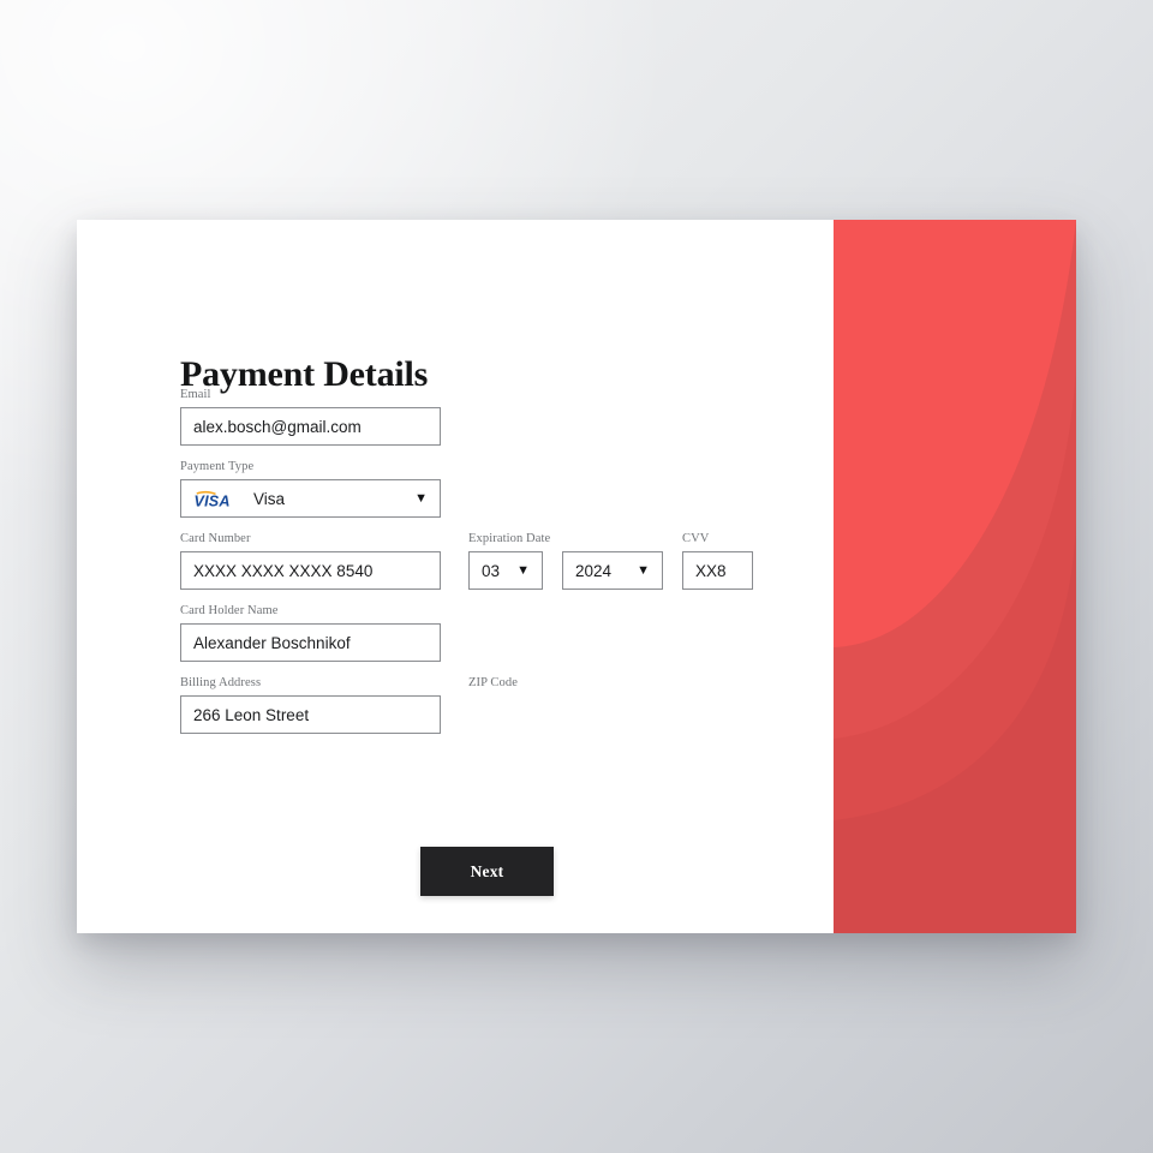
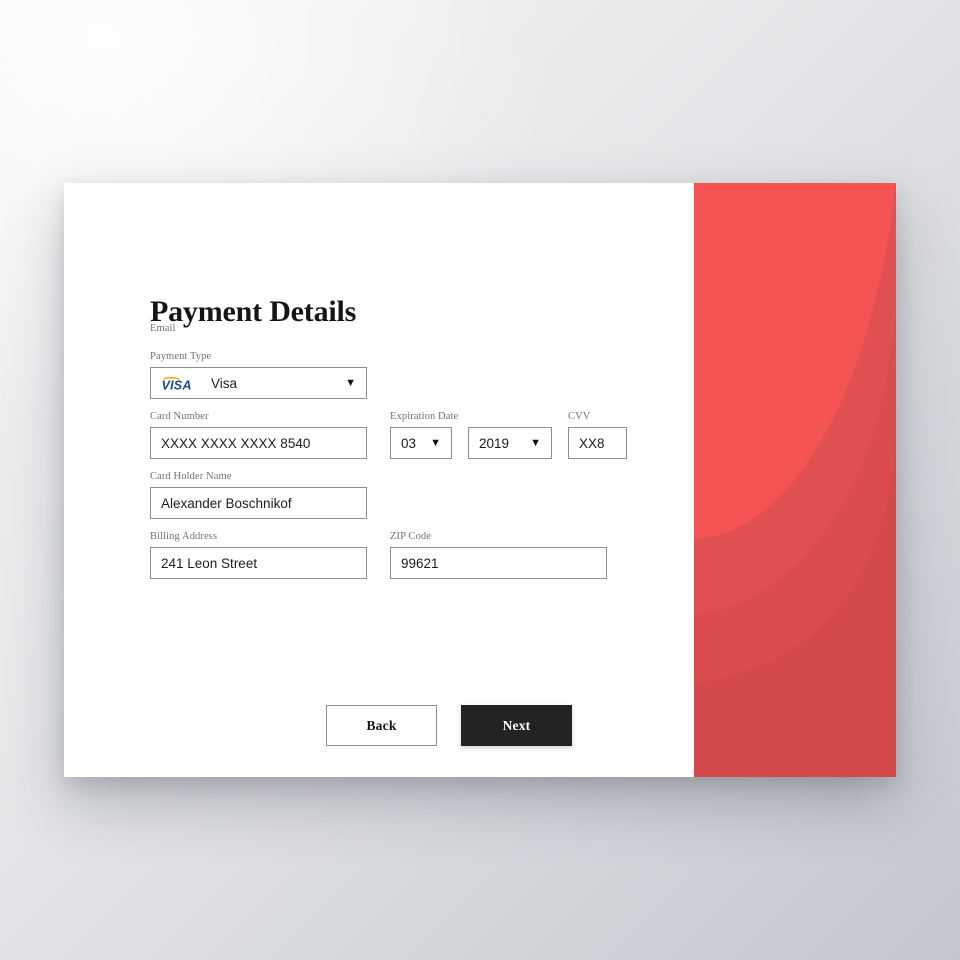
  Payment Details
  Email
- alex.bosch@gmail.com
  Payment Type
  VISA
  Visa
  ▼
  Card Number
  XXXX XXXX XXXX 8540
  Expiration Date
  03
  ▼
- 2024
+ 2019
  ▼
  CVV
  XX8
  Card Holder Name
  Alexander Boschnikof
  Billing Address
- 266 Leon Street
+ 241 Leon Street
  ZIP Code
+ 99621
+ Back
  Next
